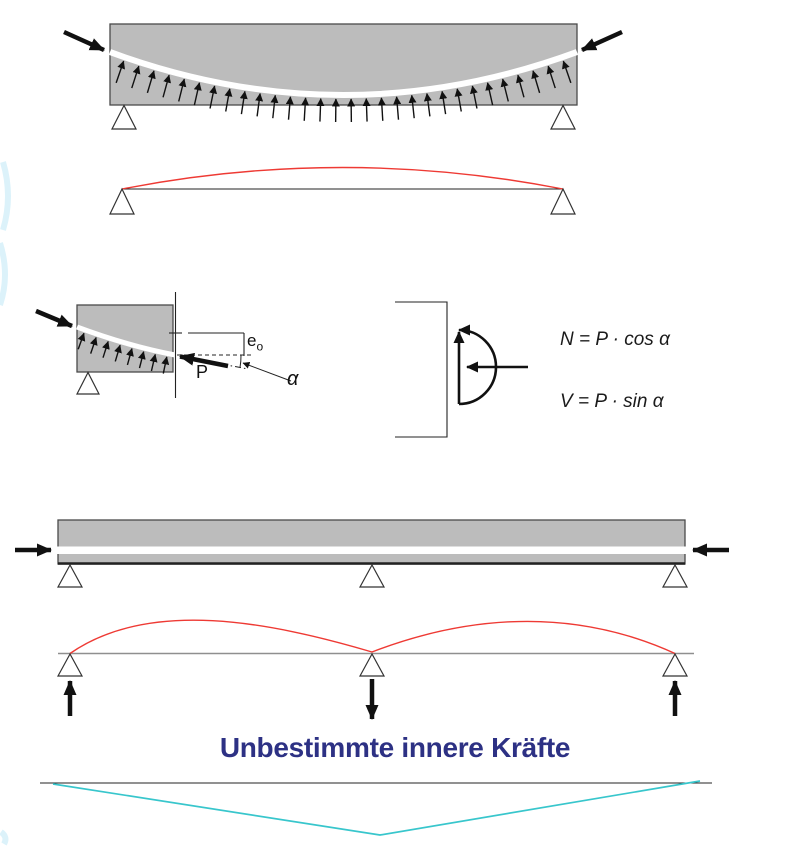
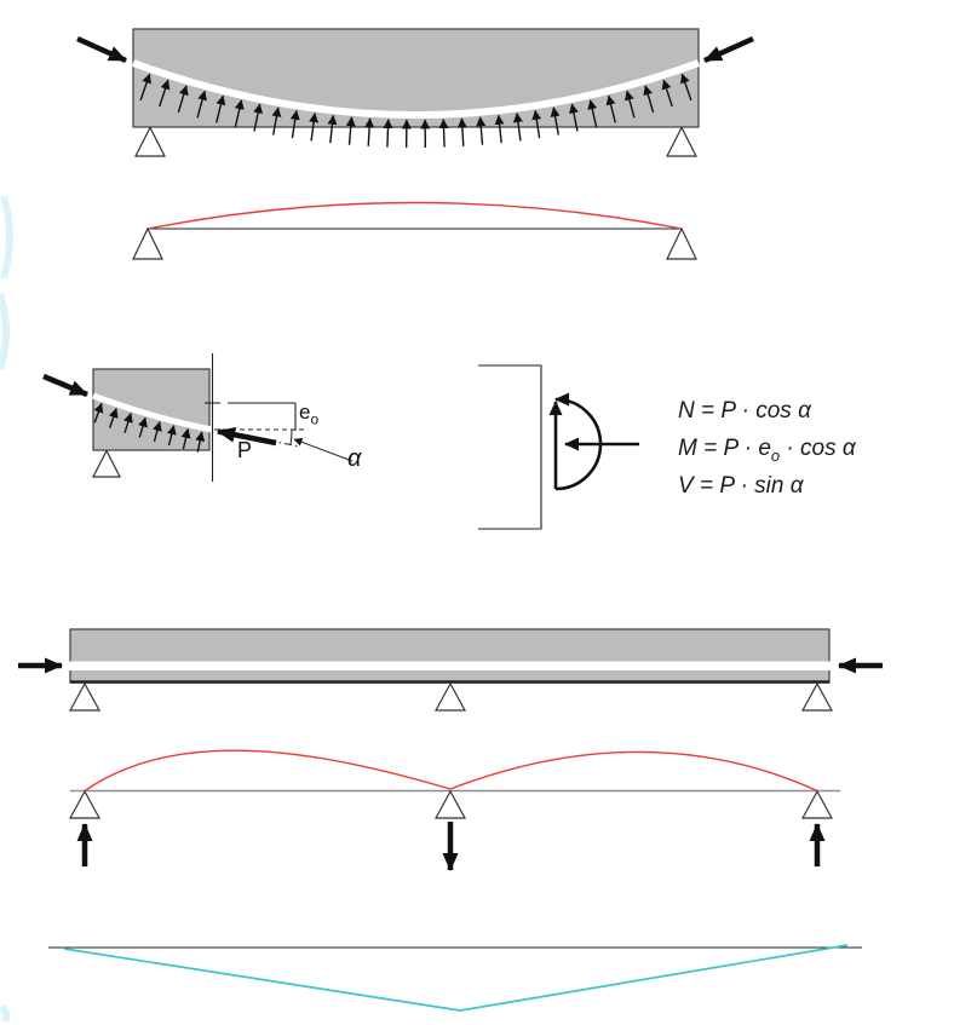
  eo
  P
  α
  N = P · cos α
+ M = P · eo · cos α
  V = P · sin α
- Unbestimmte innere Kräfte
